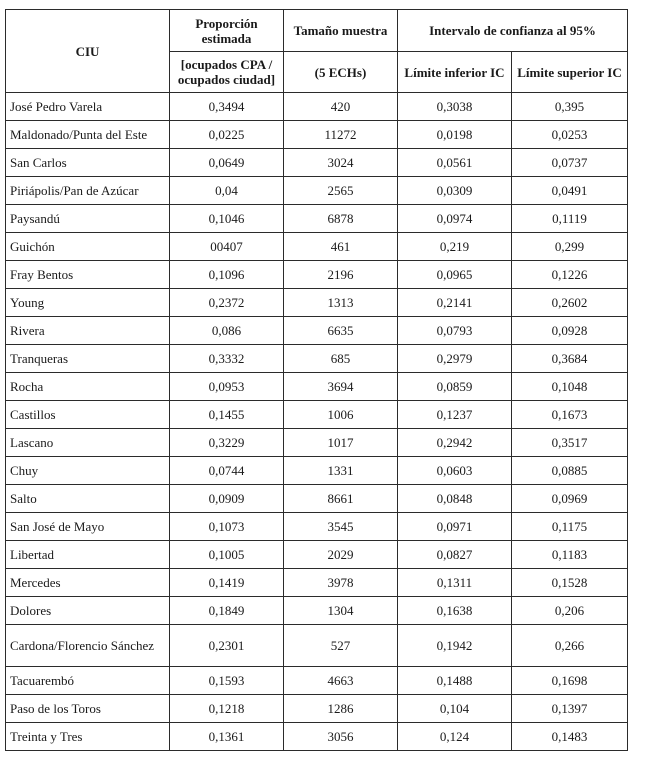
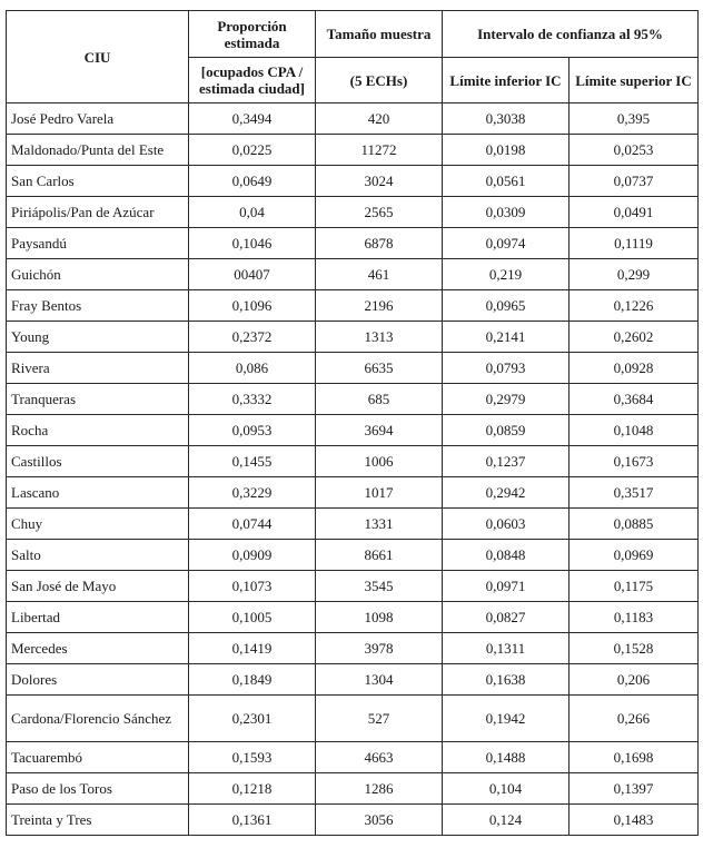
  CIU	Proporción estimada	Tamaño muestra	Intervalo de confianza al 95%
- [ocupados CPA / ocupados ciudad]	(5 ECHs)	Límite inferior IC	Límite superior IC
+ [ocupados CPA / estimada ciudad]	(5 ECHs)	Límite inferior IC	Límite superior IC
  José Pedro Varela	0,3494	420	0,3038	0,395
  Maldonado/Punta del Este	0,0225	11272	0,0198	0,0253
  San Carlos	0,0649	3024	0,0561	0,0737
  Piriápolis/Pan de Azúcar	0,04	2565	0,0309	0,0491
  Paysandú	0,1046	6878	0,0974	0,1119
  Guichón	00407	461	0,219	0,299
  Fray Bentos	0,1096	2196	0,0965	0,1226
  Young	0,2372	1313	0,2141	0,2602
  Rivera	0,086	6635	0,0793	0,0928
  Tranqueras	0,3332	685	0,2979	0,3684
  Rocha	0,0953	3694	0,0859	0,1048
  Castillos	0,1455	1006	0,1237	0,1673
  Lascano	0,3229	1017	0,2942	0,3517
  Chuy	0,0744	1331	0,0603	0,0885
  Salto	0,0909	8661	0,0848	0,0969
  San José de Mayo	0,1073	3545	0,0971	0,1175
- Libertad	0,1005	2029	0,0827	0,1183
+ Libertad	0,1005	1098	0,0827	0,1183
  Mercedes	0,1419	3978	0,1311	0,1528
  Dolores	0,1849	1304	0,1638	0,206
  Cardona/Florencio Sánchez	0,2301	527	0,1942	0,266
  Tacuarembó	0,1593	4663	0,1488	0,1698
  Paso de los Toros	0,1218	1286	0,104	0,1397
  Treinta y Tres	0,1361	3056	0,124	0,1483
